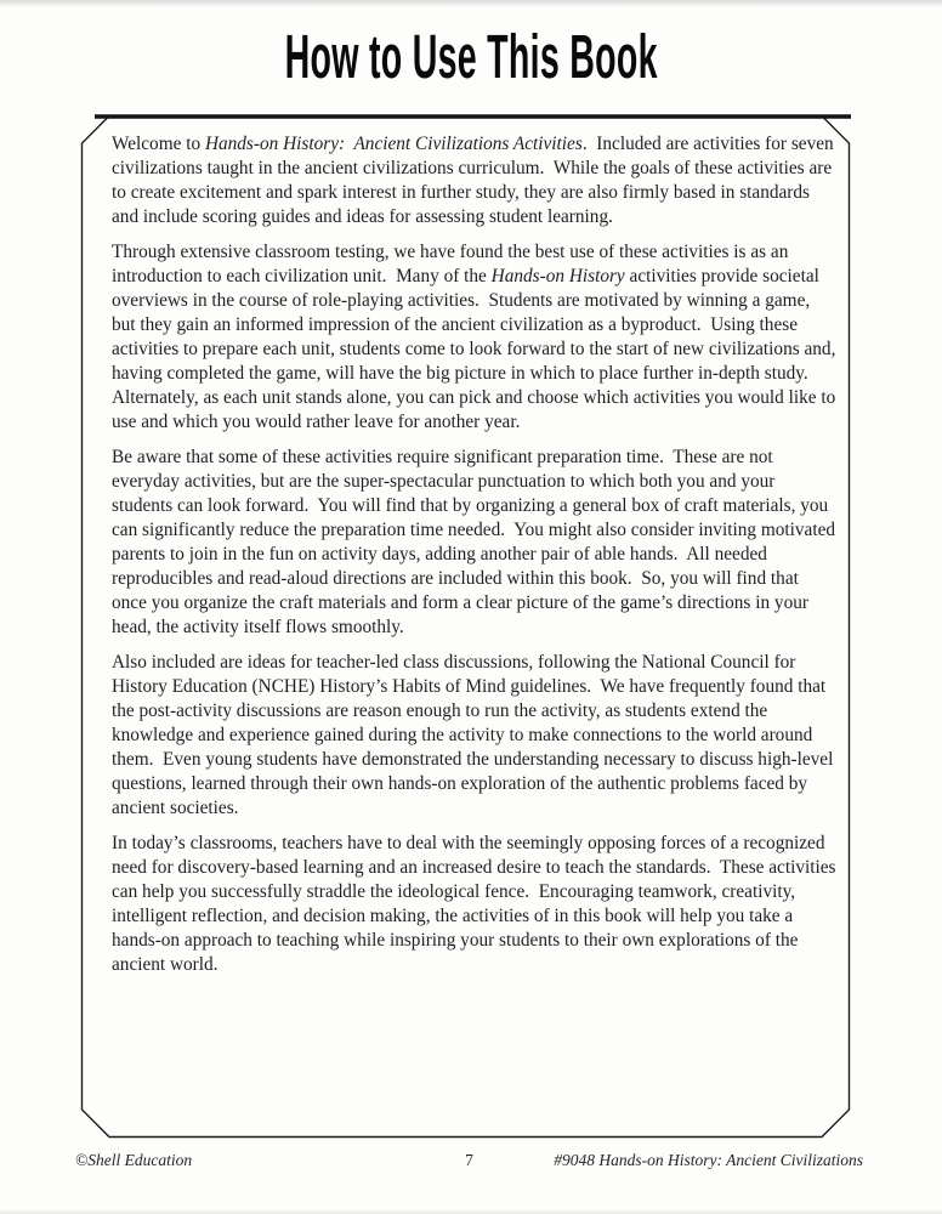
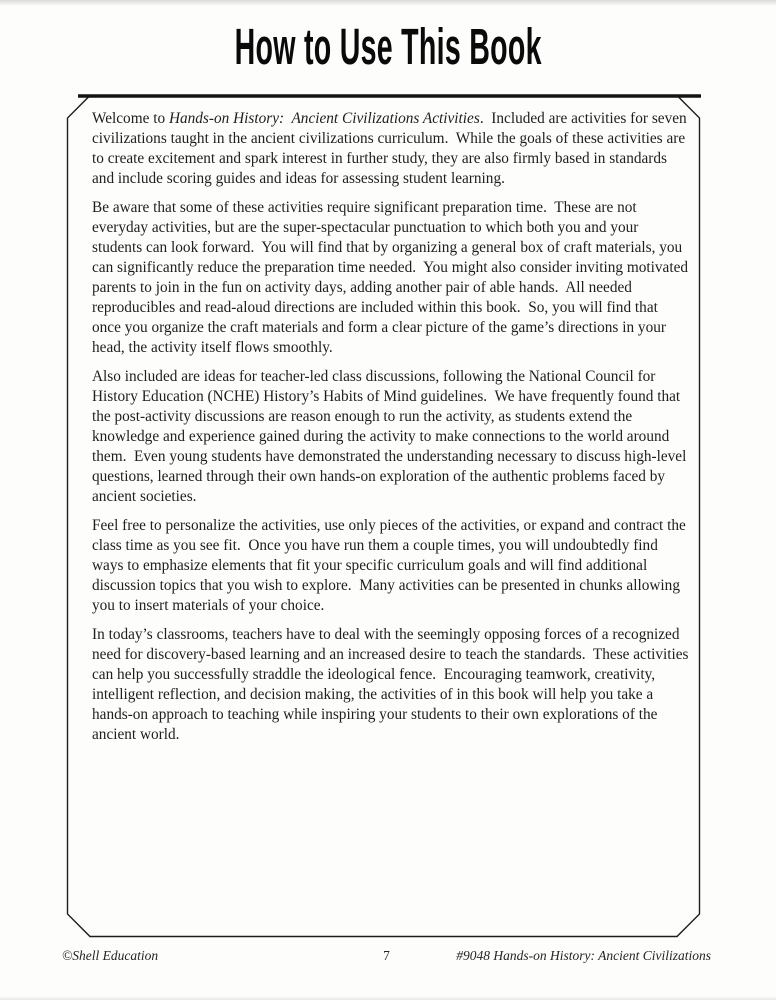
  How to Use This Book
  Welcome to Hands-on History: Ancient Civilizations Activities. Included are activities for seven civilizations taught in the ancient civilizations curriculum. While the goals of these activities are to create excitement and spark interest in further study, they are also firmly based in standards and include scoring guides and ideas for assessing student learning.
- Through extensive classroom testing, we have found the best use of these activities is as an introduction to each civilization unit. Many of the Hands-on History activities provide societal overviews in the course of role-playing activities. Students are motivated by winning a game, but they gain an informed impression of the ancient civilization as a byproduct. Using these activities to prepare each unit, students come to look forward to the start of new civilizations and, having completed the game, will have the big picture in which to place further in-depth study. Alternately, as each unit stands alone, you can pick and choose which activities you would like to use and which you would rather leave for another year.
  Be aware that some of these activities require significant preparation time. These are not everyday activities, but are the super-spectacular punctuation to which both you and your students can look forward. You will find that by organizing a general box of craft materials, you can significantly reduce the preparation time needed. You might also consider inviting motivated parents to join in the fun on activity days, adding another pair of able hands. All needed reproducibles and read-aloud directions are included within this book. So, you will find that once you organize the craft materials and form a clear picture of the game’s directions in your head, the activity itself flows smoothly.
  Also included are ideas for teacher-led class discussions, following the National Council for History Education (NCHE) History’s Habits of Mind guidelines. We have frequently found that the post-activity discussions are reason enough to run the activity, as students extend the knowledge and experience gained during the activity to make connections to the world around them. Even young students have demonstrated the understanding necessary to discuss high-level questions, learned through their own hands-on exploration of the authentic problems faced by ancient societies.
+ Feel free to personalize the activities, use only pieces of the activities, or expand and contract the class time as you see fit. Once you have run them a couple times, you will undoubtedly find ways to emphasize elements that fit your specific curriculum goals and will find additional discussion topics that you wish to explore. Many activities can be presented in chunks allowing you to insert materials of your choice.
  In today’s classrooms, teachers have to deal with the seemingly opposing forces of a recognized need for discovery-based learning and an increased desire to teach the standards. These activities can help you successfully straddle the ideological fence. Encouraging teamwork, creativity, intelligent reflection, and decision making, the activities of in this book will help you take a hands-on approach to teaching while inspiring your students to their own explorations of the ancient world.
  ©Shell Education
  7
  #9048 Hands-on History: Ancient Civilizations
